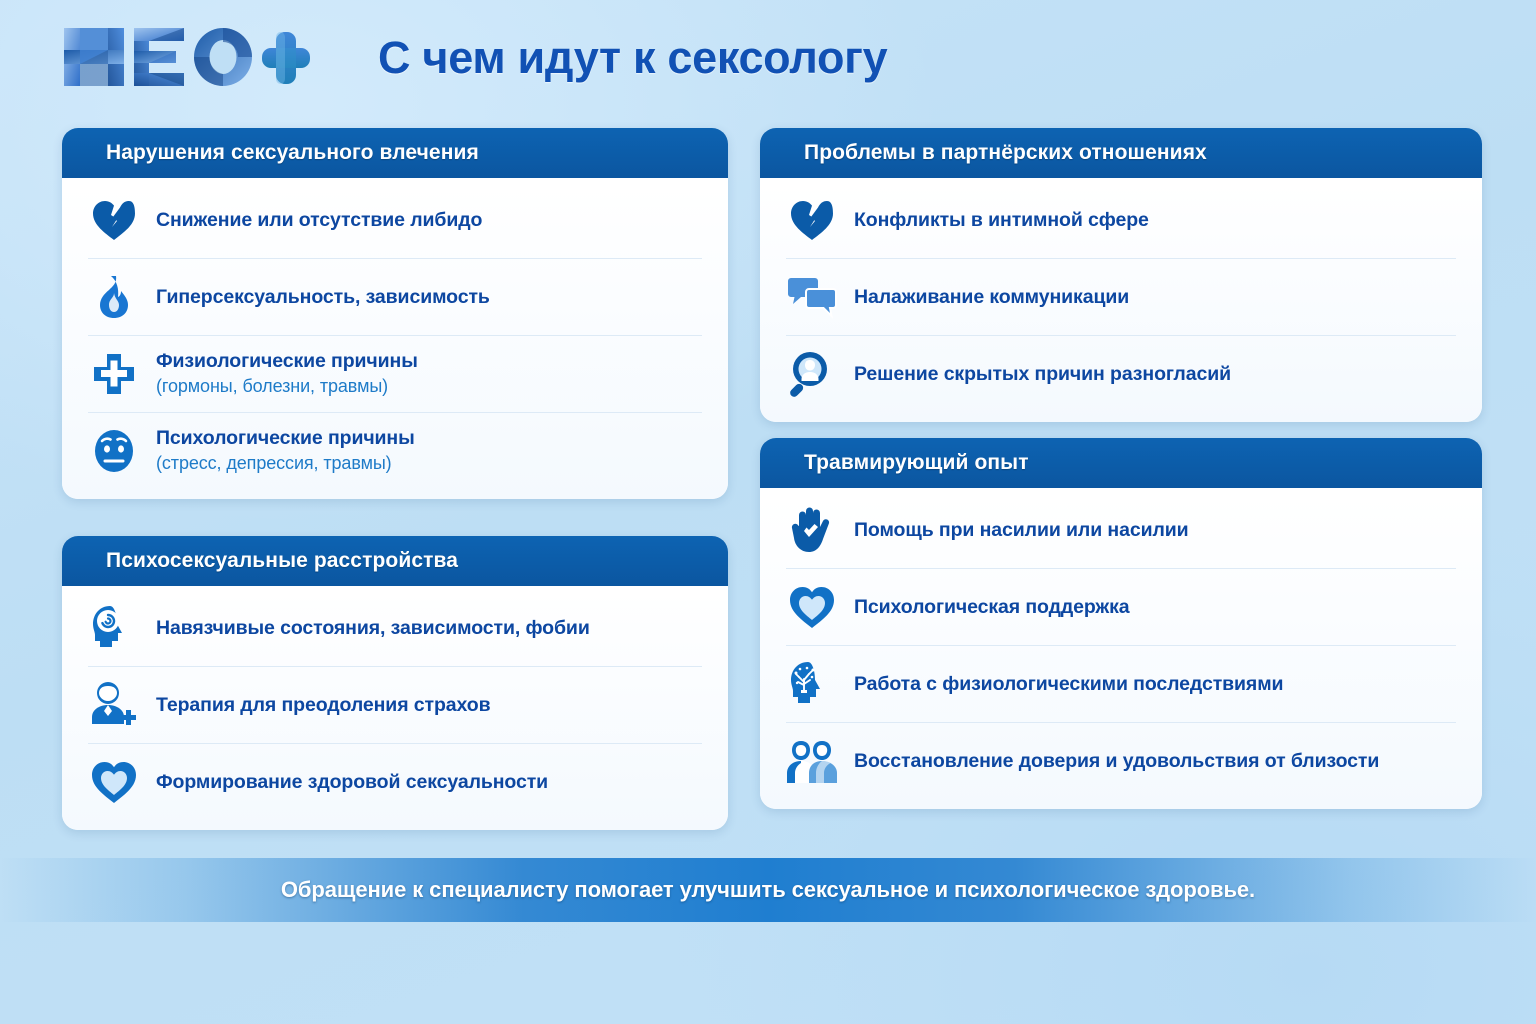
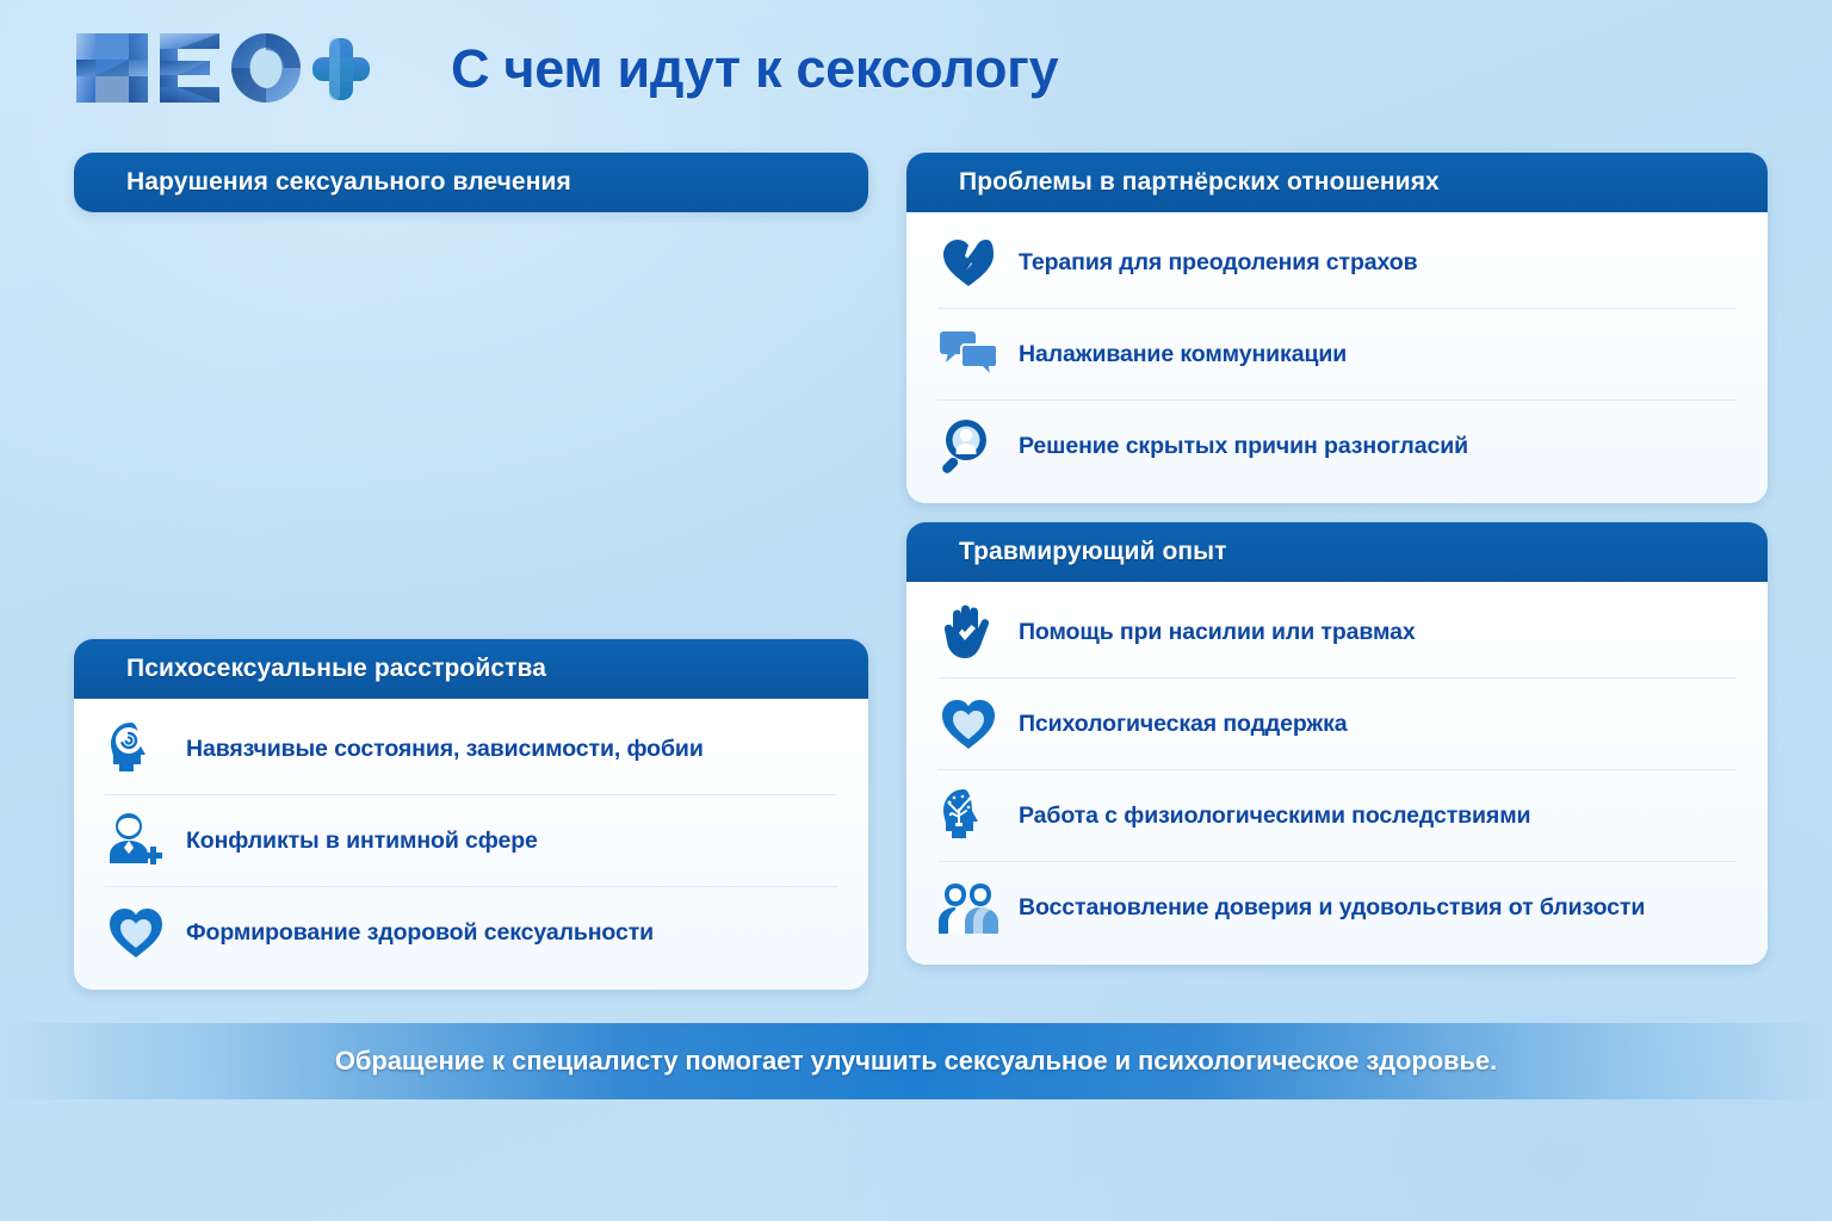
  С чем идут к сексологу
  Нарушения сексуального влечения
- Снижение или отсутствие либидо
- Гиперсексуальность, зависимость
- Физиологические причины
- (гормоны, болезни, травмы)
- Психологические причины
- (стресс, депрессия, травмы)
  Психосексуальные расстройства
  Навязчивые состояния, зависимости, фобии
- Терапия для преодоления страхов
+ Конфликты в интимной сфере
  Формирование здоровой сексуальности
  Проблемы в партнёрских отношениях
- Конфликты в интимной сфере
+ Терапия для преодоления страхов
  Налаживание коммуникации
  Решение скрытых причин разногласий
  Травмирующий опыт
- Помощь при насилии или насилии
+ Помощь при насилии или травмах
  Психологическая поддержка
  Работа с физиологическими последствиями
  Восстановление доверия и удовольствия от близости
  Обращение к специалисту помогает улучшить сексуальное и психологическое здоровье.
